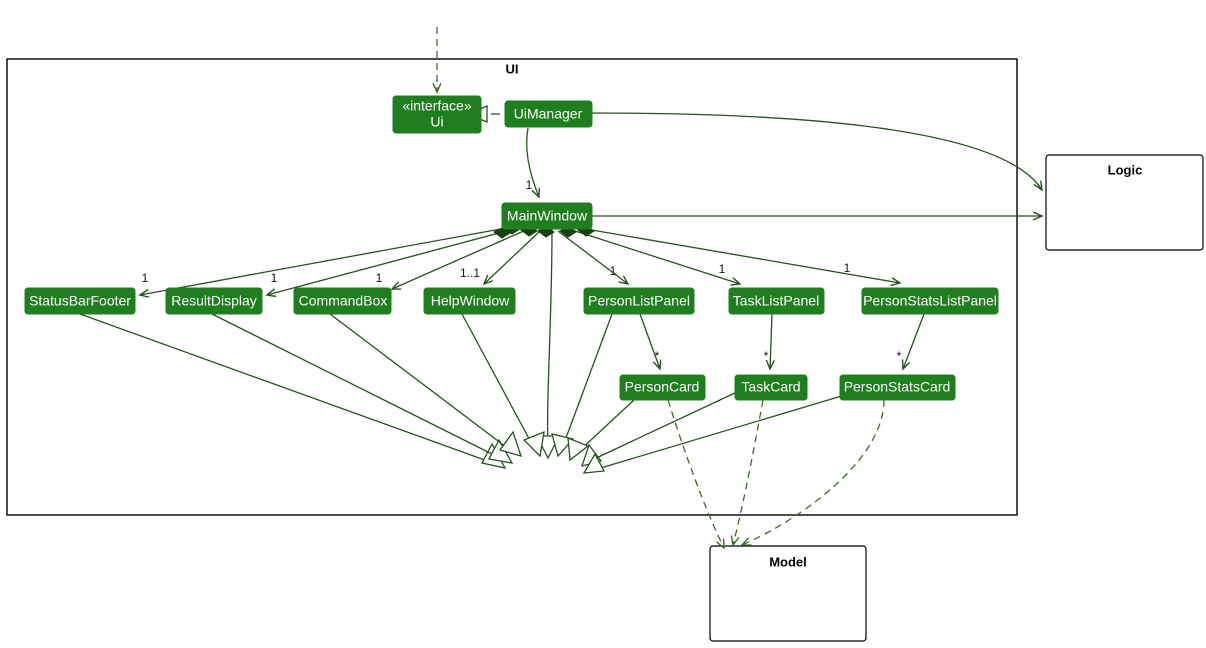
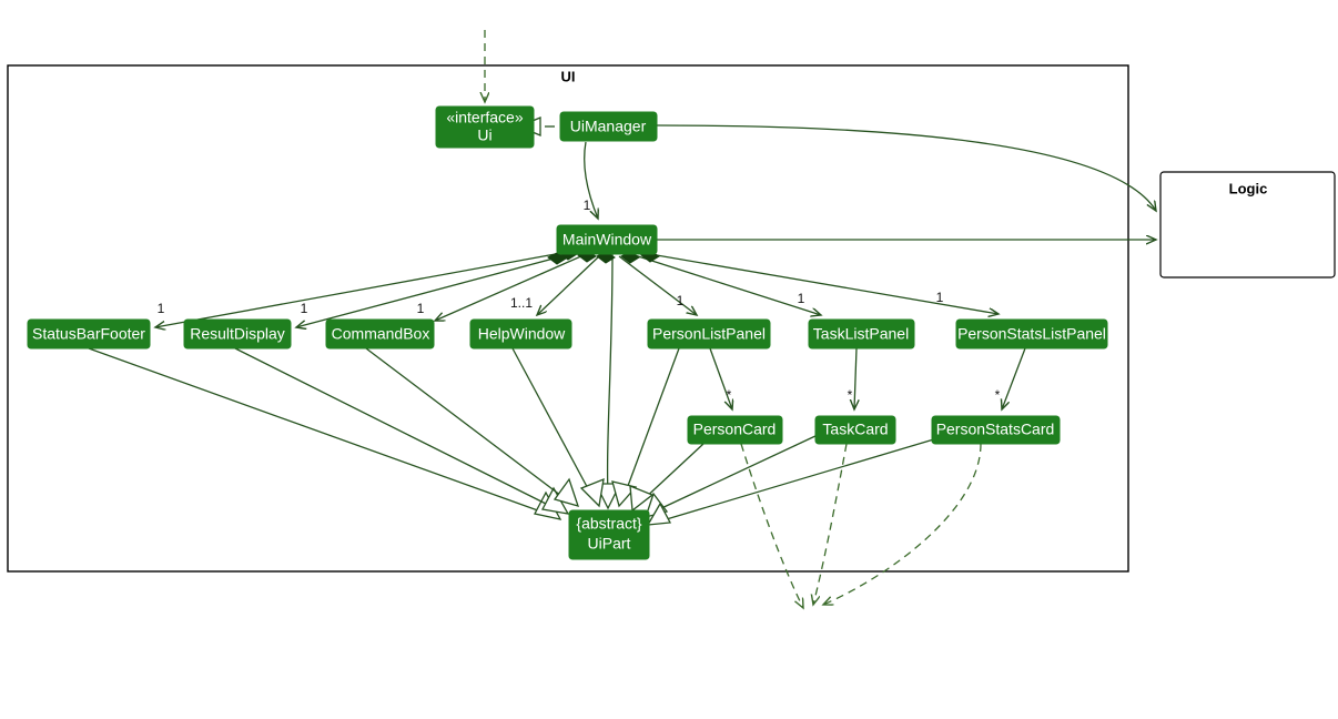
  UI
  Logic
- Model
  «interface»
  Ui
  UiManager
  MainWindow
  StatusBarFooter
  ResultDisplay
  CommandBox
  HelpWindow
  PersonListPanel
  TaskListPanel
  PersonStatsListPanel
  PersonCard
  TaskCard
  PersonStatsCard
+ {abstract}
+ UiPart
  1
  1
  1
  1
  1..1
  1
  1
  1
  *
  *
  *
